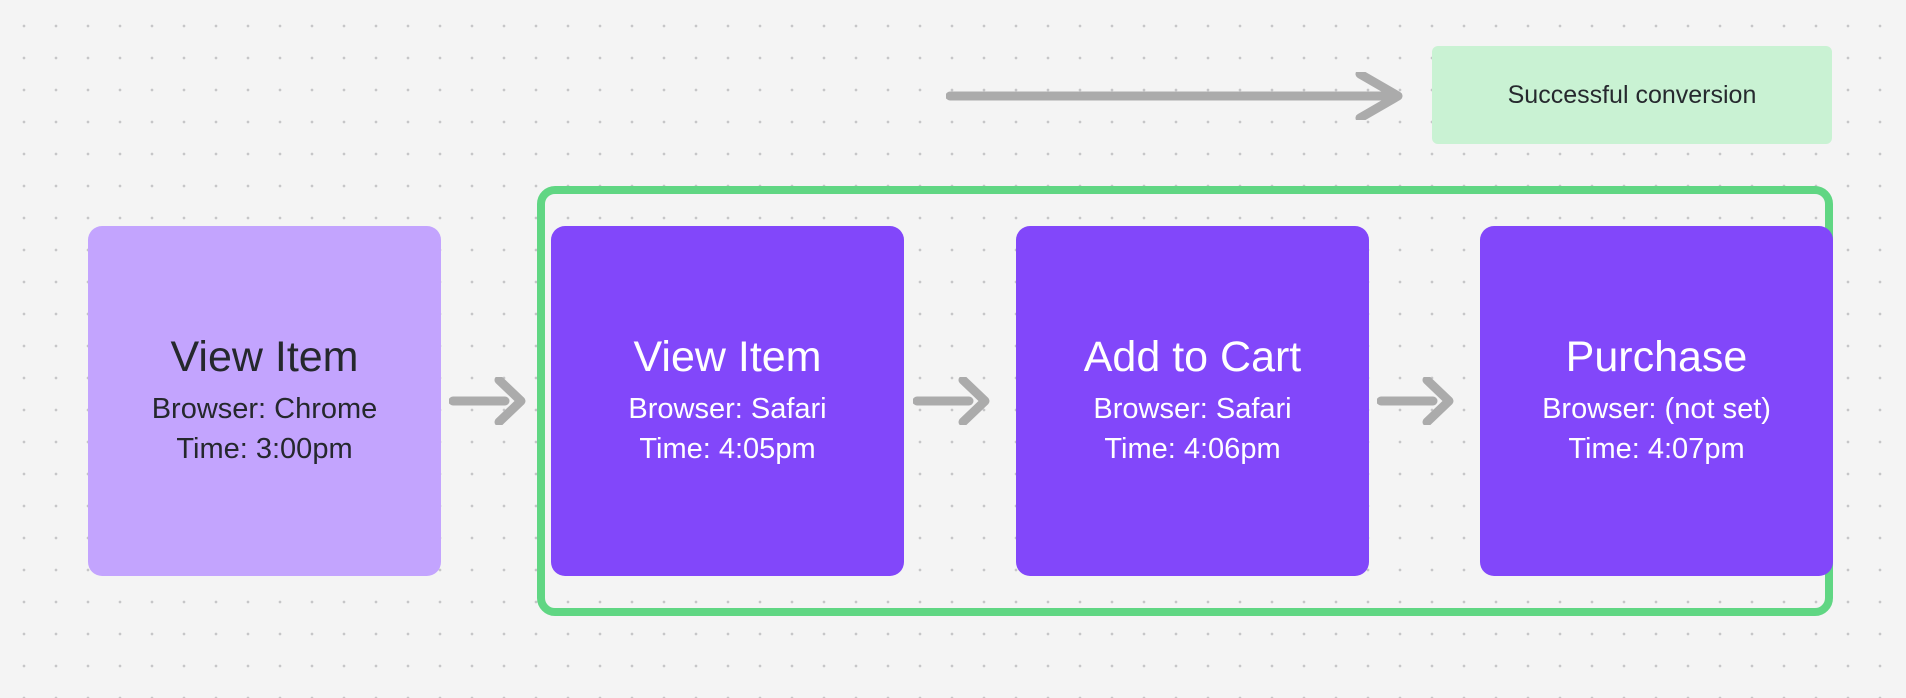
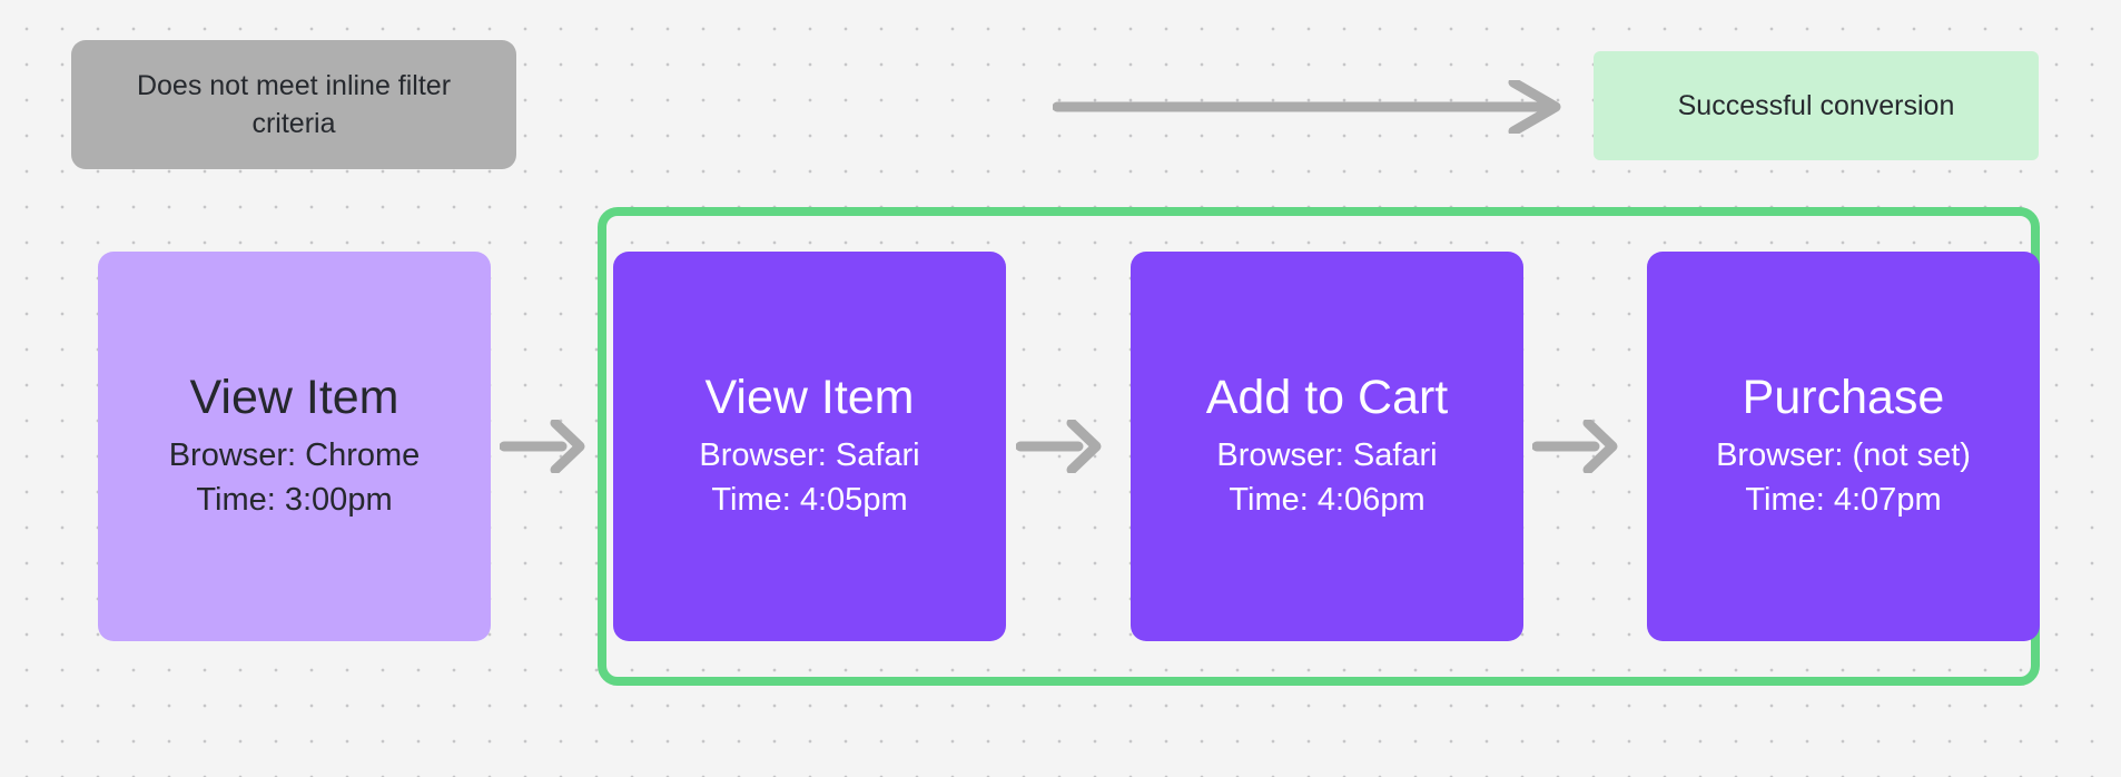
+ Does not meet inline filter criteria
  Successful conversion
  View Item
  Browser: Chrome
  Time: 3:00pm
  View Item
  Browser: Safari
  Time: 4:05pm
  Add to Cart
  Browser: Safari
  Time: 4:06pm
  Purchase
  Browser: (not set)
  Time: 4:07pm
